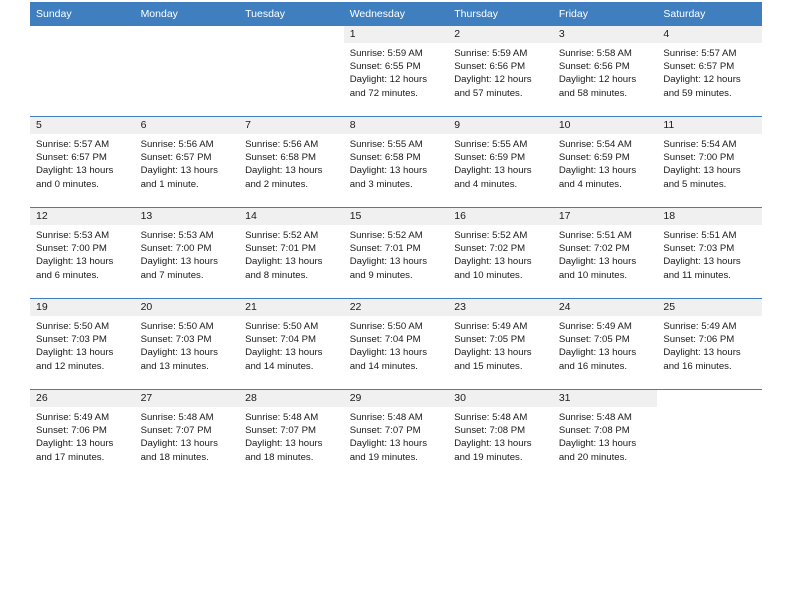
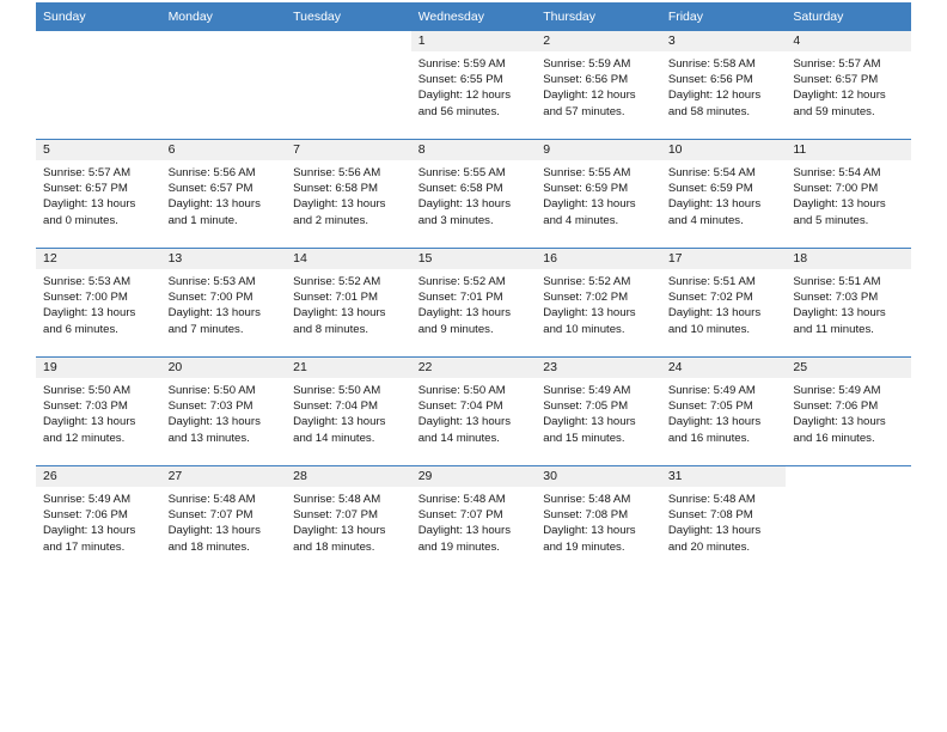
  Sunday	Monday	Tuesday	Wednesday	Thursday	Friday	Saturday
- 			1 Sunrise: 5:59 AM Sunset: 6:55 PM Daylight: 12 hours and 72 minutes.	2 Sunrise: 5:59 AM Sunset: 6:56 PM Daylight: 12 hours and 57 minutes.	3 Sunrise: 5:58 AM Sunset: 6:56 PM Daylight: 12 hours and 58 minutes.	4 Sunrise: 5:57 AM Sunset: 6:57 PM Daylight: 12 hours and 59 minutes.
+ 			1 Sunrise: 5:59 AM Sunset: 6:55 PM Daylight: 12 hours and 56 minutes.	2 Sunrise: 5:59 AM Sunset: 6:56 PM Daylight: 12 hours and 57 minutes.	3 Sunrise: 5:58 AM Sunset: 6:56 PM Daylight: 12 hours and 58 minutes.	4 Sunrise: 5:57 AM Sunset: 6:57 PM Daylight: 12 hours and 59 minutes.
  5 Sunrise: 5:57 AM Sunset: 6:57 PM Daylight: 13 hours and 0 minutes.	6 Sunrise: 5:56 AM Sunset: 6:57 PM Daylight: 13 hours and 1 minute.	7 Sunrise: 5:56 AM Sunset: 6:58 PM Daylight: 13 hours and 2 minutes.	8 Sunrise: 5:55 AM Sunset: 6:58 PM Daylight: 13 hours and 3 minutes.	9 Sunrise: 5:55 AM Sunset: 6:59 PM Daylight: 13 hours and 4 minutes.	10 Sunrise: 5:54 AM Sunset: 6:59 PM Daylight: 13 hours and 4 minutes.	11 Sunrise: 5:54 AM Sunset: 7:00 PM Daylight: 13 hours and 5 minutes.
  12 Sunrise: 5:53 AM Sunset: 7:00 PM Daylight: 13 hours and 6 minutes.	13 Sunrise: 5:53 AM Sunset: 7:00 PM Daylight: 13 hours and 7 minutes.	14 Sunrise: 5:52 AM Sunset: 7:01 PM Daylight: 13 hours and 8 minutes.	15 Sunrise: 5:52 AM Sunset: 7:01 PM Daylight: 13 hours and 9 minutes.	16 Sunrise: 5:52 AM Sunset: 7:02 PM Daylight: 13 hours and 10 minutes.	17 Sunrise: 5:51 AM Sunset: 7:02 PM Daylight: 13 hours and 10 minutes.	18 Sunrise: 5:51 AM Sunset: 7:03 PM Daylight: 13 hours and 11 minutes.
  19 Sunrise: 5:50 AM Sunset: 7:03 PM Daylight: 13 hours and 12 minutes.	20 Sunrise: 5:50 AM Sunset: 7:03 PM Daylight: 13 hours and 13 minutes.	21 Sunrise: 5:50 AM Sunset: 7:04 PM Daylight: 13 hours and 14 minutes.	22 Sunrise: 5:50 AM Sunset: 7:04 PM Daylight: 13 hours and 14 minutes.	23 Sunrise: 5:49 AM Sunset: 7:05 PM Daylight: 13 hours and 15 minutes.	24 Sunrise: 5:49 AM Sunset: 7:05 PM Daylight: 13 hours and 16 minutes.	25 Sunrise: 5:49 AM Sunset: 7:06 PM Daylight: 13 hours and 16 minutes.
  26 Sunrise: 5:49 AM Sunset: 7:06 PM Daylight: 13 hours and 17 minutes.	27 Sunrise: 5:48 AM Sunset: 7:07 PM Daylight: 13 hours and 18 minutes.	28 Sunrise: 5:48 AM Sunset: 7:07 PM Daylight: 13 hours and 18 minutes.	29 Sunrise: 5:48 AM Sunset: 7:07 PM Daylight: 13 hours and 19 minutes.	30 Sunrise: 5:48 AM Sunset: 7:08 PM Daylight: 13 hours and 19 minutes.	31 Sunrise: 5:48 AM Sunset: 7:08 PM Daylight: 13 hours and 20 minutes.
